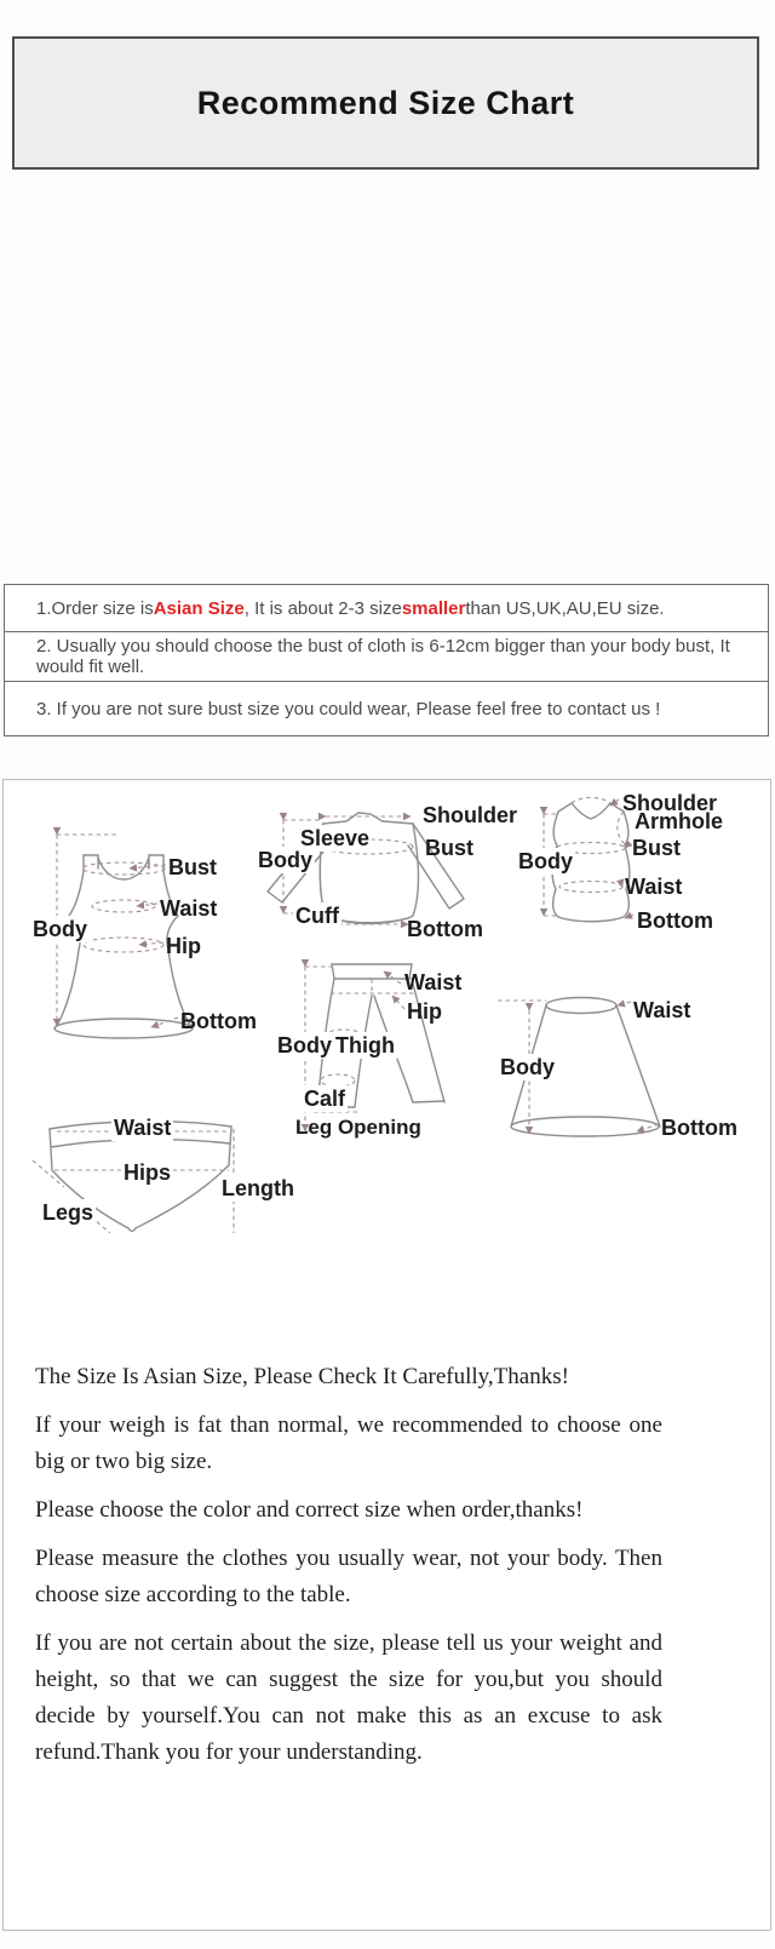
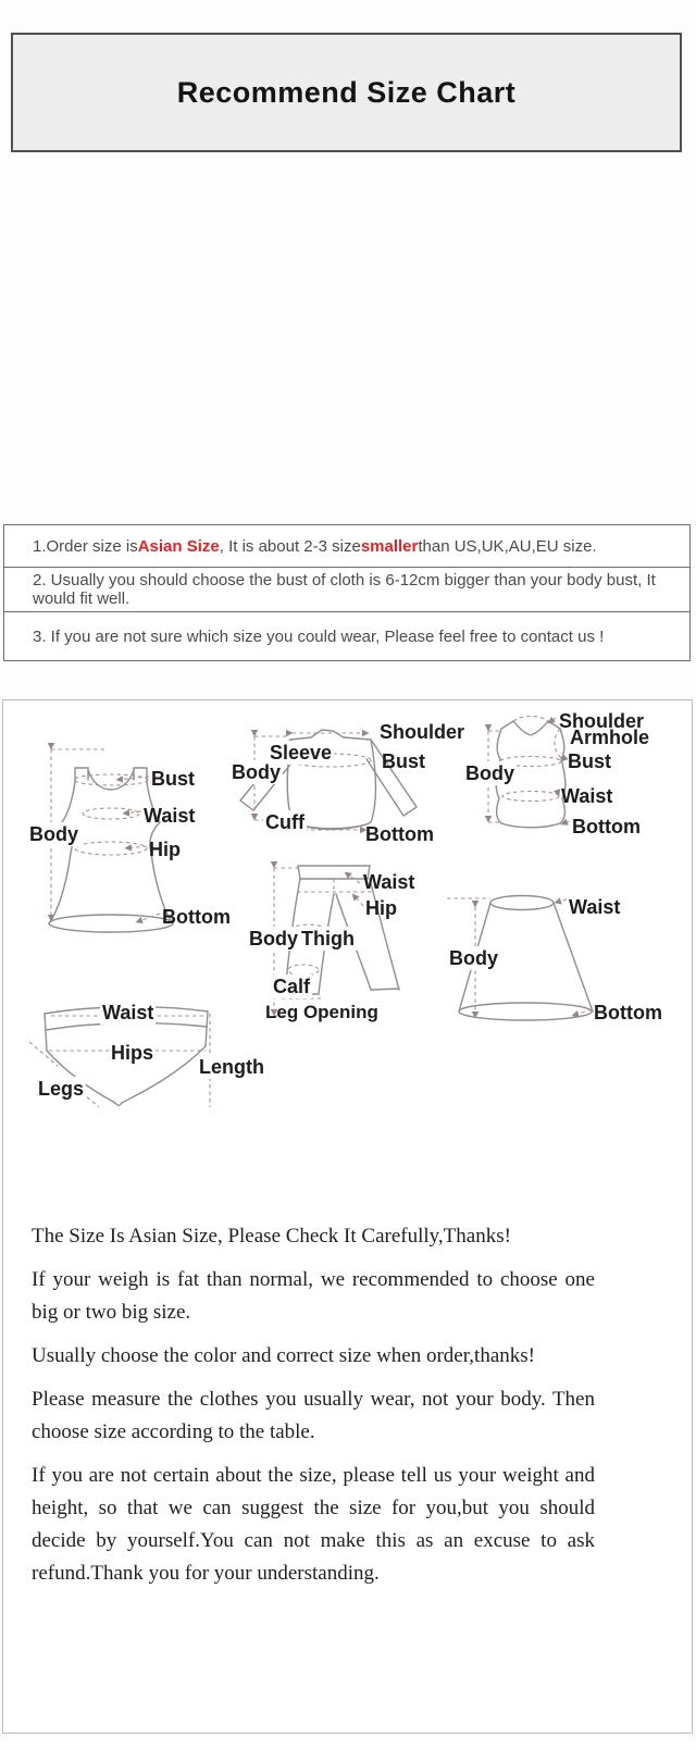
  Recommend Size Chart
  1.Order size is
  Asian Size
  , It is about 2-3 size
  smaller
  than US,UK,AU,EU size.
  2. Usually you should choose the bust of cloth is 6-12cm bigger than your body bust, It would fit well.
- 3. If you are not sure bust size you could wear, Please feel free to contact us !
+ 3. If you are not sure which size you could wear, Please feel free to contact us !
  Body
  Bust
  Waist
  Hip
  Bottom
  Shoulder
  Sleeve
  Body
  Bust
  Cuff
  Bottom
  Shoulder
  Armhole
  Bust
  Body
  Waist
  Bottom
  Waist
  Hip
  Body
  Thigh
  Calf
  Leg Opening
  Waist
  Body
  Bottom
  Waist
  Hips
  Legs
  Length
  The Size Is Asian Size, Please Check It Carefully,Thanks!
  If your weigh is fat than normal, we recommended to choose one big or two big size.
- Please choose the color and correct size when order,thanks!
+ Usually choose the color and correct size when order,thanks!
  Please measure the clothes you usually wear, not your body. Then choose size according to the table.
  If you are not certain about the size, please tell us your weight and height, so that we can suggest the size for you,but you should decide by yourself.You can not make this as an excuse to ask refund.Thank you for your understanding.
